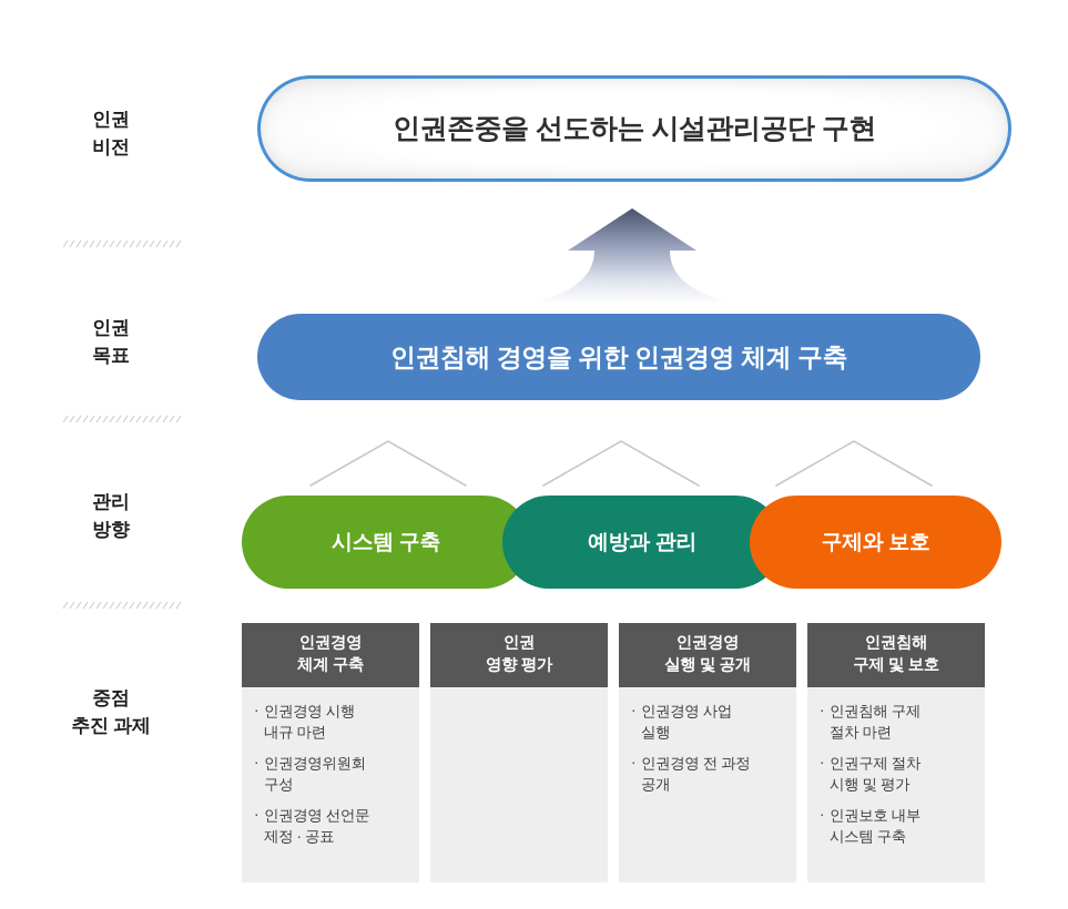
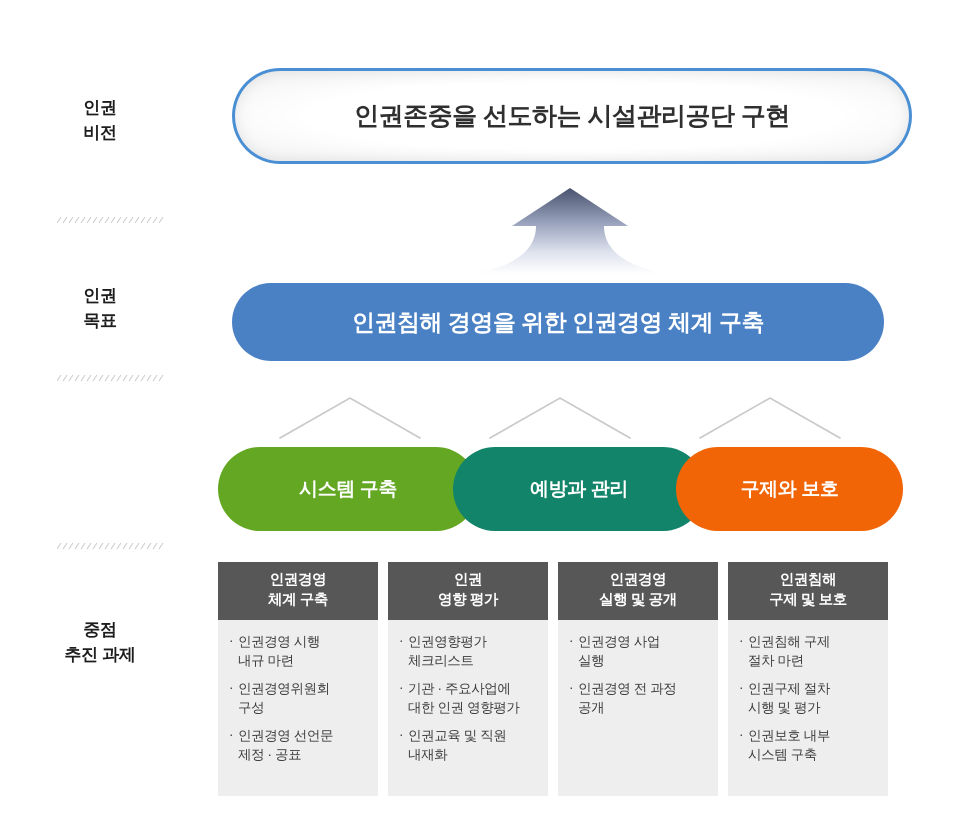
  인권
  비전
  인권
  목표
- 관리
- 방향
  중점
  추진 과제
  인권존중을 선도하는 시설관리공단 구현
  인권침해 경영을 위한 인권경영 체계 구축
  시스템 구축
  예방과 관리
  구제와 보호
  인권경영
  체계 구축
  인권경영 시행
  내규 마련
  인권경영위원회
  구성
  인권경영 선언문
  제정 · 공표
  인권
  영향 평가
+ 인권영향평가
+ 체크리스트
+ 기관 · 주요사업에
+ 대한 인권 영향평가
+ 인권교육 및 직원
+ 내재화
  인권경영
  실행 및 공개
  인권경영 사업
  실행
  인권경영 전 과정
  공개
  인권침해
  구제 및 보호
  인권침해 구제
  절차 마련
  인권구제 절차
  시행 및 평가
  인권보호 내부
  시스템 구축
